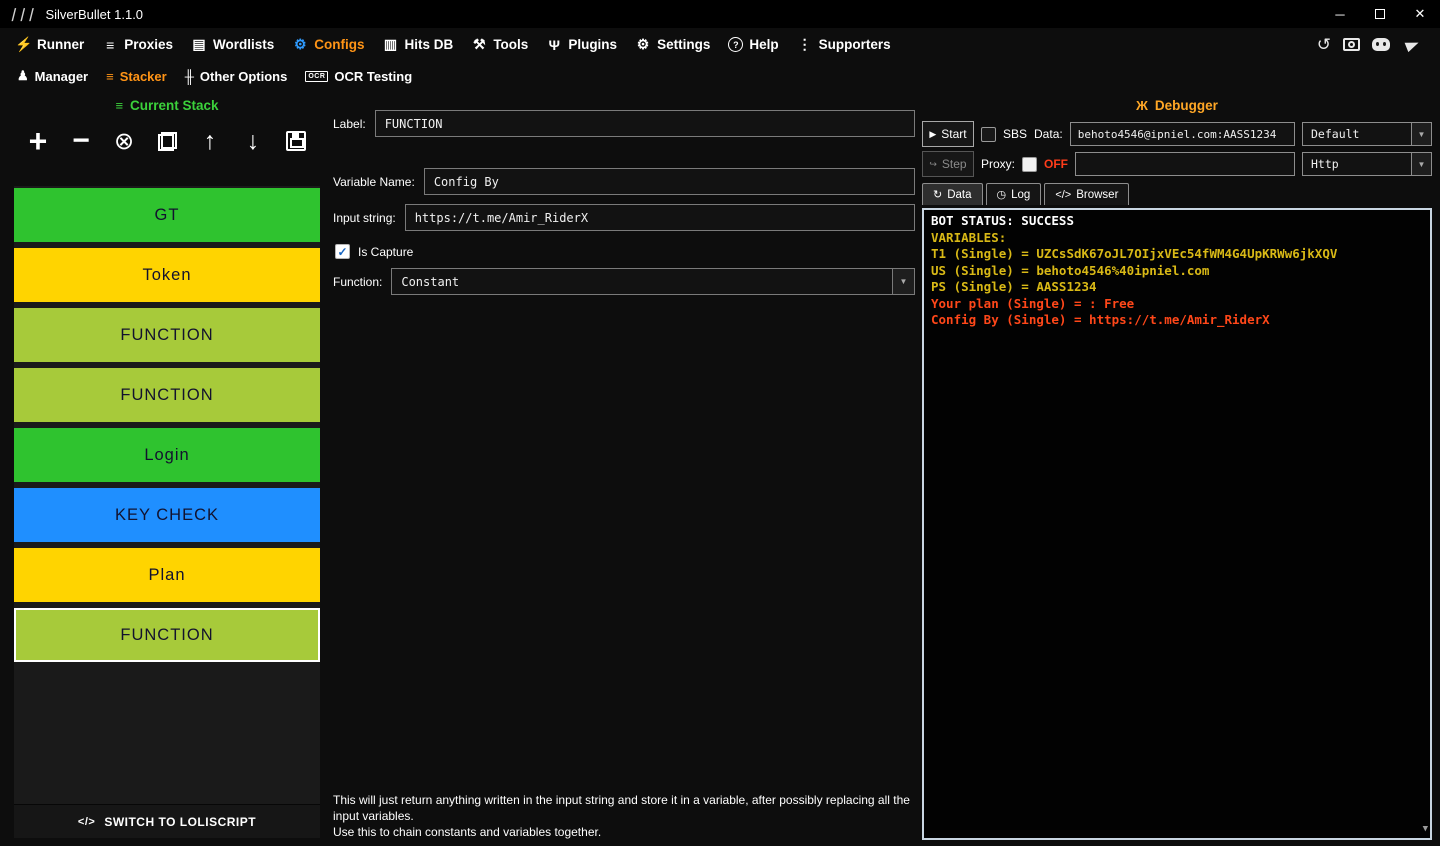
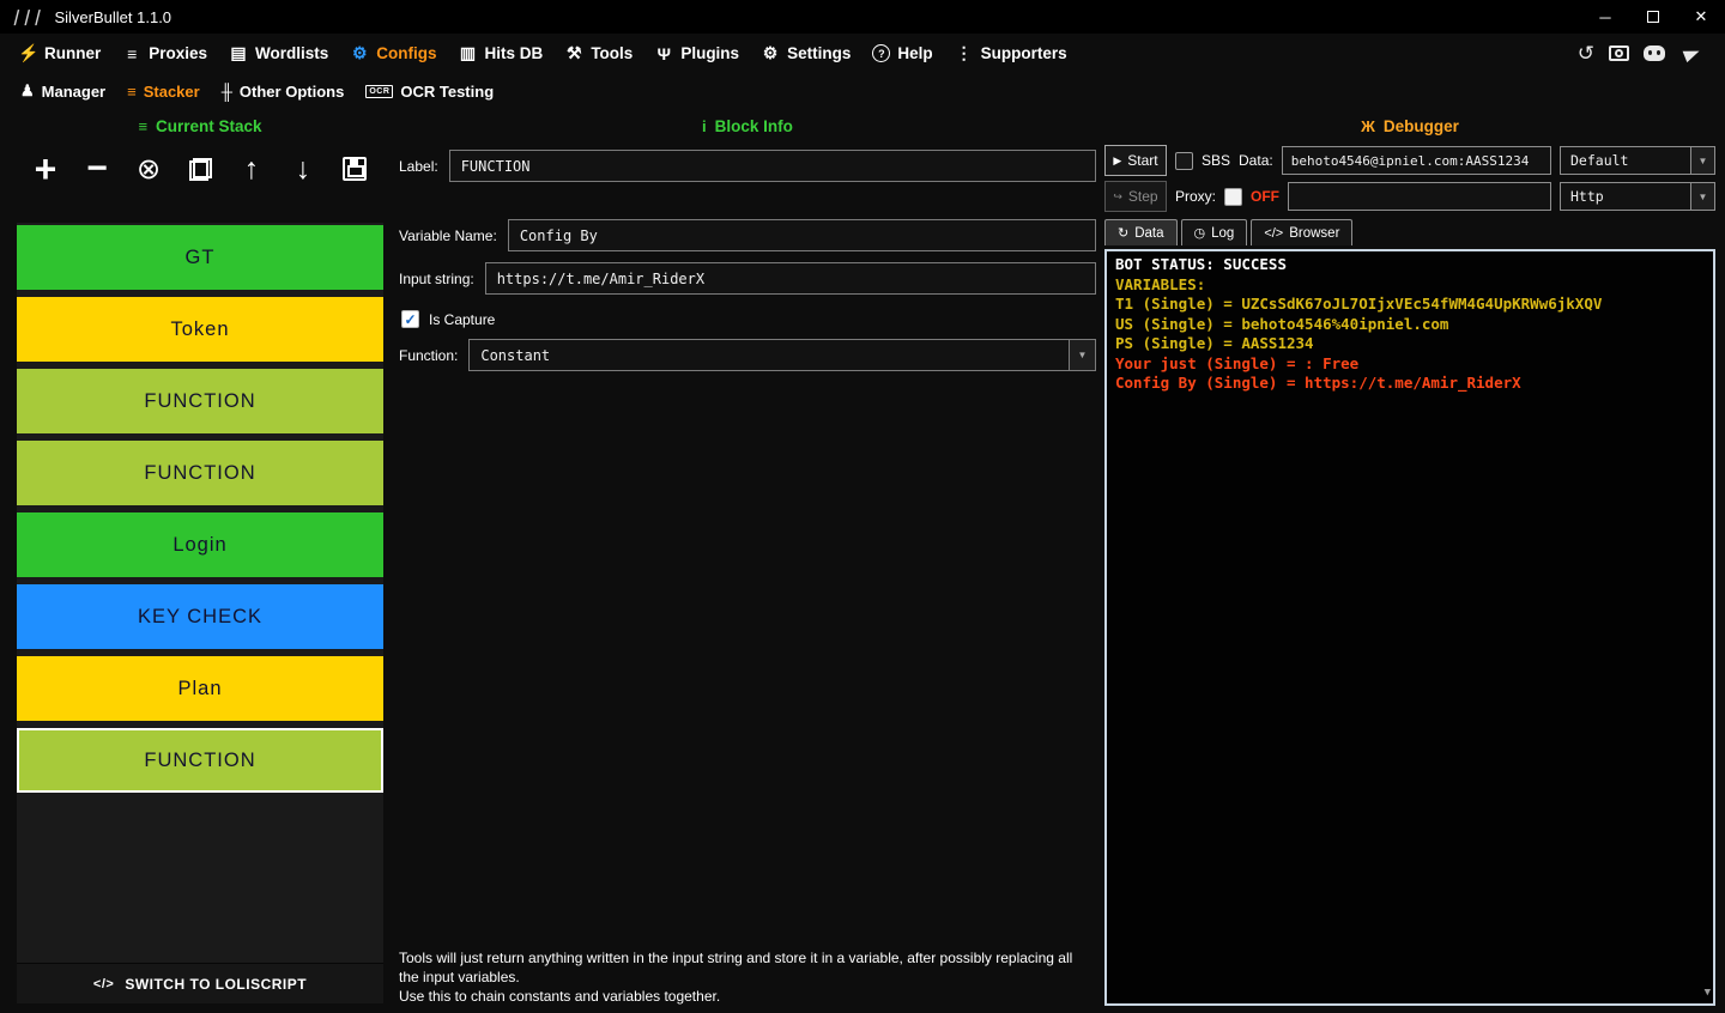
  SilverBullet 1.1.0
  ─
  ✕
  ⚡
  Runner
  ≡
  Proxies
  ▤
  Wordlists
  ⚙
  Configs
  ▥
  Hits DB
  ⚒
  Tools
  Ψ
  Plugins
  ⚙
  Settings
  ?
  Help
  ⋮
  Supporters
  ↺
  ♟
  Manager
  ≡
  Stacker
  ╫
  Other Options
  OCR Testing
  ≡
  Current Stack
  +
  −
  ⊗
  ↑
  ↓
  GT
  Token
  FUNCTION
  FUNCTION
  Login
  KEY CHECK
  Plan
  FUNCTION
  </>
  SWITCH TO LOLISCRIPT
+ i
+ Block Info
  Label:
  FUNCTION
  Variable Name:
  Config By
  Input string:
  https://t.me/Amir_RiderX
  ✓
  Is Capture
  Function:
  Constant
  ▼
- This will just return anything written in the input string and store it in a variable, after possibly replacing all the input variables.
+ Tools will just return anything written in the input string and store it in a variable, after possibly replacing all the input variables.
  Use this to chain constants and variables together.
  Ж
  Debugger
  ▶
  Start
  SBS
  Data:
  behoto4546@ipniel.com:AASS1234
  Default
  ▼
  ↪
  Step
  Proxy:
  OFF
  Http
  ▼
  ↻
  Data
  ◷
  Log
  </>
  Browser
  BOT STATUS: SUCCESS
  VARIABLES:
  T1 (Single) = UZCsSdK67oJL7OIjxVEc54fWM4G4UpKRWw6jkXQV
  US (Single) = behoto4546%40ipniel.com
  PS (Single) = AASS1234
- Your plan (Single) = : Free
+ Your just (Single) = : Free
  Config By (Single) = https://t.me/Amir_RiderX
  ▼
